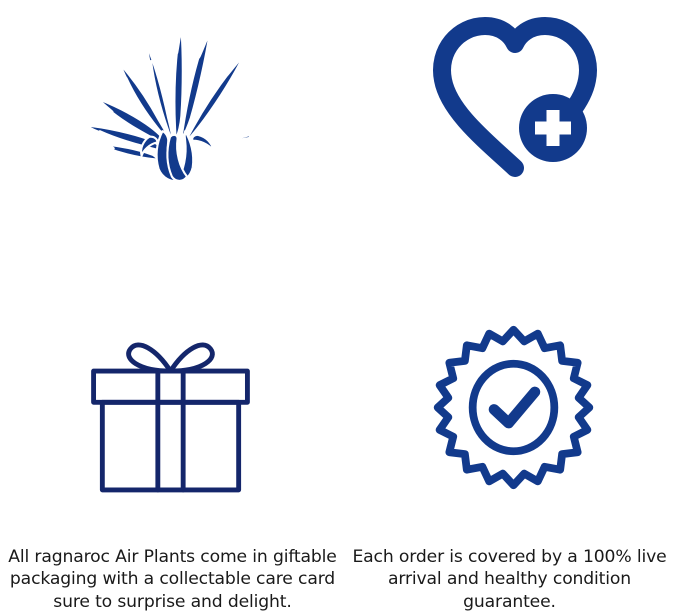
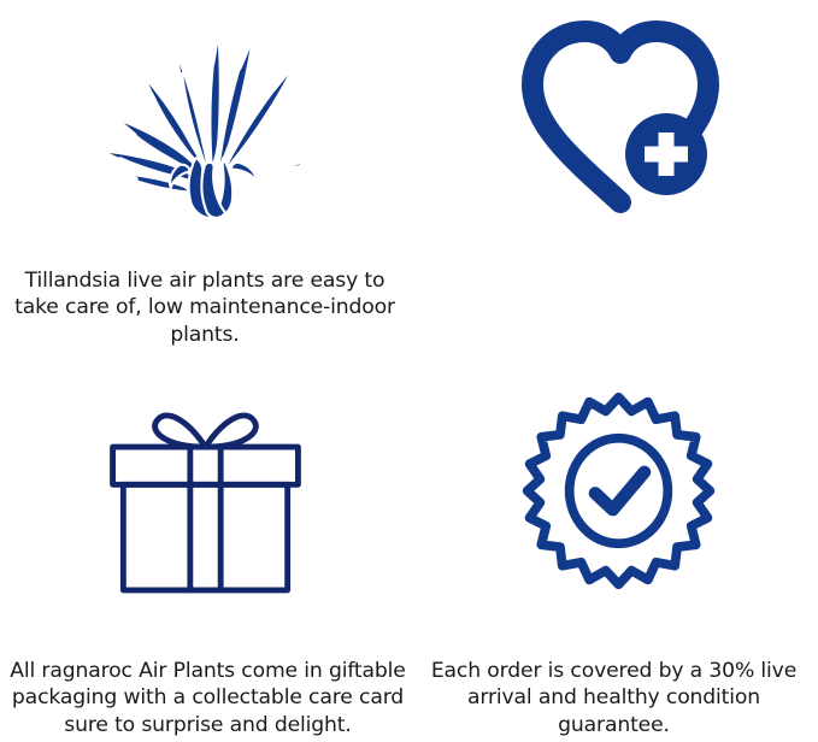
+ Tillandsia live air plants are easy to take care of, low maintenance-indoor plants.
  All ragnaroc Air Plants come in giftable packaging with a collectable care card sure to surprise and delight.
- Each order is covered by a 100% live arrival and healthy condition guarantee.
+ Each order is covered by a 30% live arrival and healthy condition guarantee.
